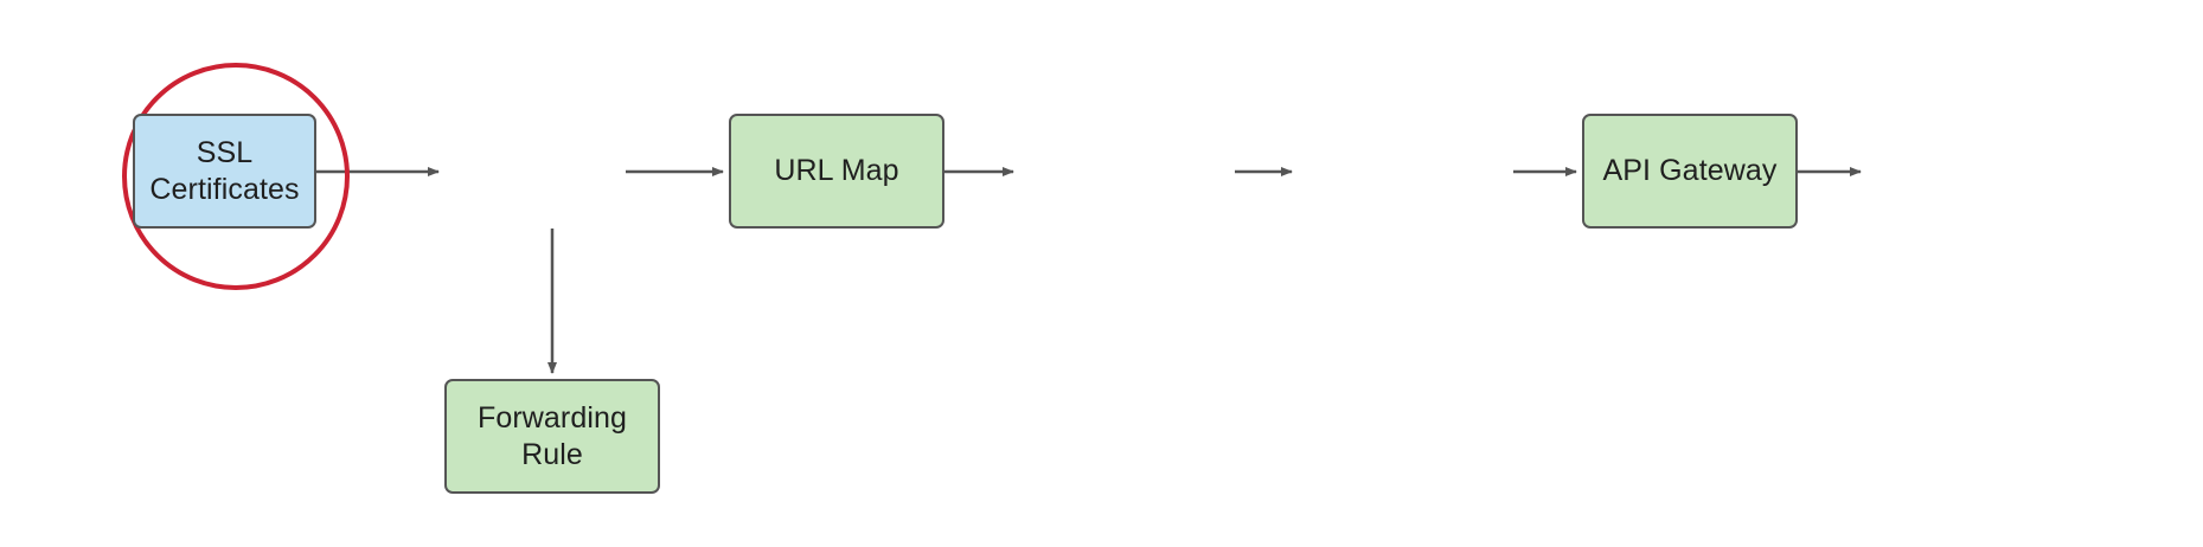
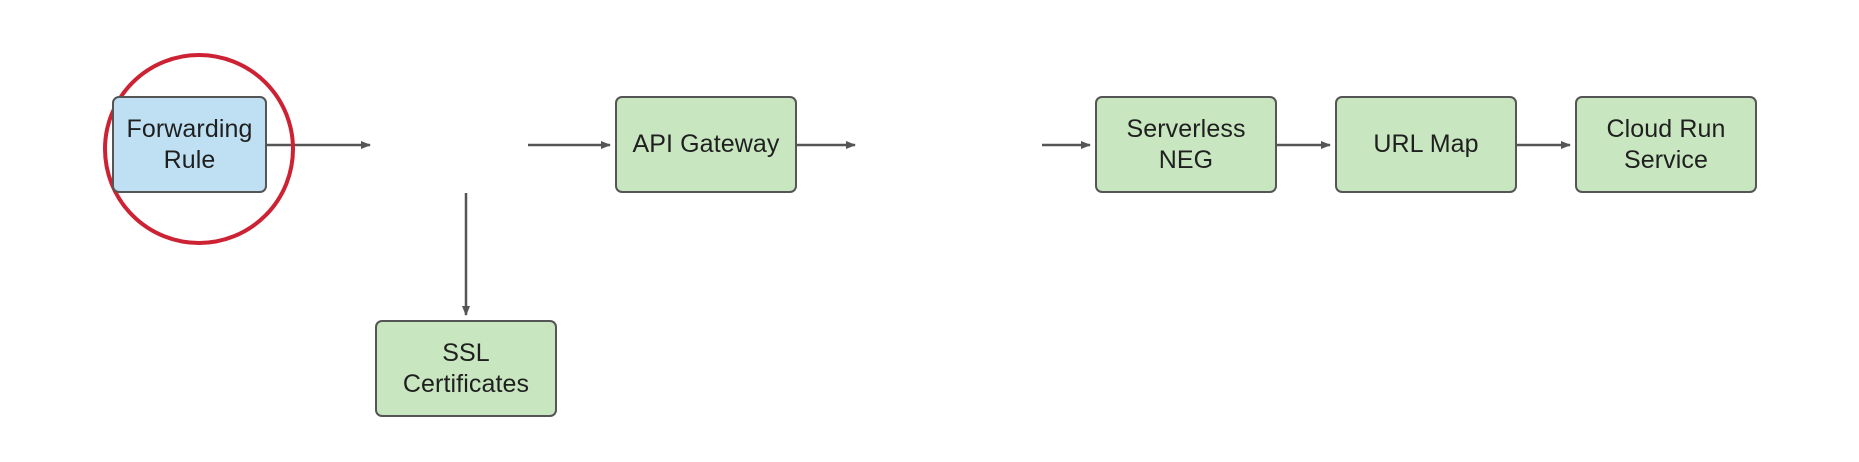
- SSL Certificates
+ Forwarding Rule
- URL Map
+ API Gateway
+ Serverless NEG
- API Gateway
+ URL Map
+ Cloud Run
+ Service
- Forwarding Rule
+ SSL Certificates
